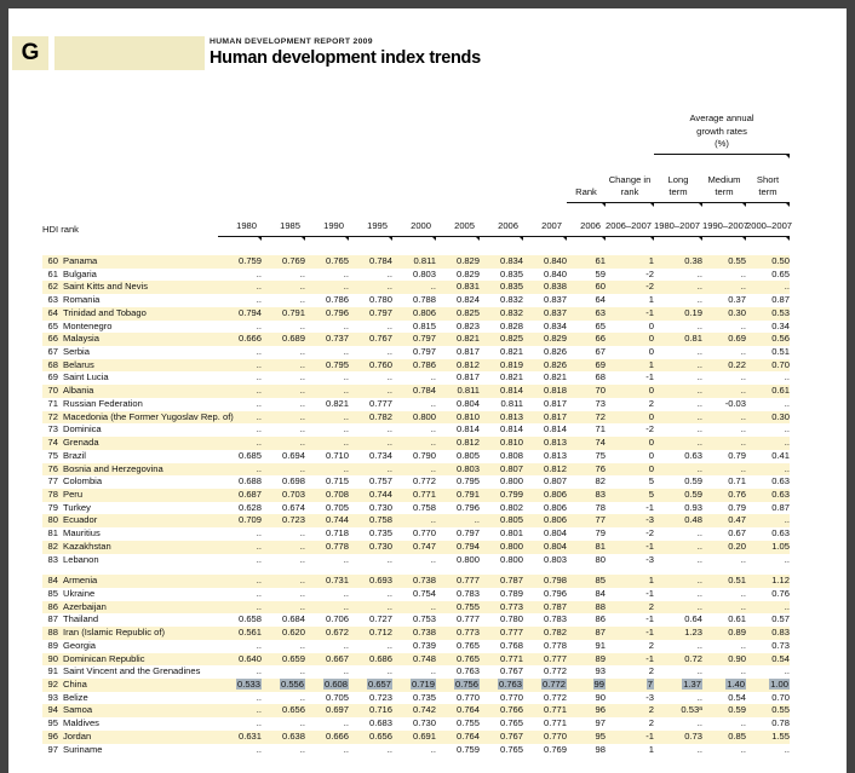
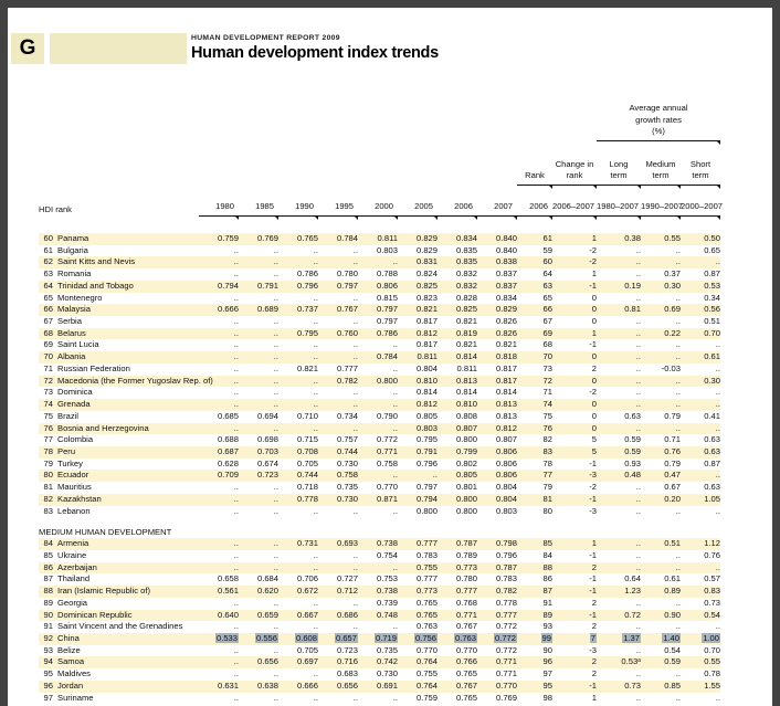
  G
  Human development index trends
  											Average annual growth rates (%)
  									Rank	Change in rank	Long term	Medium term	Short term
  HDI rank	1980	1985	1990	1995	2000	2005	2006	2007	2006	2006–2007	1980–2007	1990–2007	2000–2007
  60 Panama	0.759	0.769	0.765	0.784	0.811	0.829	0.834	0.840	61	1	0.38	0.55	0.50
  61 Bulgaria	..	..	..	..	0.803	0.829	0.835	0.840	59	-2	..	..	0.65
  62 Saint Kitts and Nevis	..	..	..	..	..	0.831	0.835	0.838	60	-2	..	..	..
  63 Romania	..	..	0.786	0.780	0.788	0.824	0.832	0.837	64	1	..	0.37	0.87
  64 Trinidad and Tobago	0.794	0.791	0.796	0.797	0.806	0.825	0.832	0.837	63	-1	0.19	0.30	0.53
  65 Montenegro	..	..	..	..	0.815	0.823	0.828	0.834	65	0	..	..	0.34
  66 Malaysia	0.666	0.689	0.737	0.767	0.797	0.821	0.825	0.829	66	0	0.81	0.69	0.56
  67 Serbia	..	..	..	..	0.797	0.817	0.821	0.826	67	0	..	..	0.51
  68 Belarus	..	..	0.795	0.760	0.786	0.812	0.819	0.826	69	1	..	0.22	0.70
  69 Saint Lucia	..	..	..	..	..	0.817	0.821	0.821	68	-1	..	..	..
  70 Albania	..	..	..	..	0.784	0.811	0.814	0.818	70	0	..	..	0.61
  71 Russian Federation	..	..	0.821	0.777	..	0.804	0.811	0.817	73	2	..	-0.03	..
  72 Macedonia (the Former Yugoslav Rep. of)	..	..	..	0.782	0.800	0.810	0.813	0.817	72	0	..	..	0.30
  73 Dominica	..	..	..	..	..	0.814	0.814	0.814	71	-2	..	..	..
  74 Grenada	..	..	..	..	..	0.812	0.810	0.813	74	0	..	..	..
  75 Brazil	0.685	0.694	0.710	0.734	0.790	0.805	0.808	0.813	75	0	0.63	0.79	0.41
  76 Bosnia and Herzegovina	..	..	..	..	..	0.803	0.807	0.812	76	0	..	..	..
  77 Colombia	0.688	0.698	0.715	0.757	0.772	0.795	0.800	0.807	82	5	0.59	0.71	0.63
  78 Peru	0.687	0.703	0.708	0.744	0.771	0.791	0.799	0.806	83	5	0.59	0.76	0.63
  79 Turkey	0.628	0.674	0.705	0.730	0.758	0.796	0.802	0.806	78	-1	0.93	0.79	0.87
  80 Ecuador	0.709	0.723	0.744	0.758	..	..	0.805	0.806	77	-3	0.48	0.47	..
  81 Mauritius	..	..	0.718	0.735	0.770	0.797	0.801	0.804	79	-2	..	0.67	0.63
- 82 Kazakhstan	..	..	0.778	0.730	0.747	0.794	0.800	0.804	81	-1	..	0.20	1.05
+ 82 Kazakhstan	..	..	0.778	0.730	0.871	0.794	0.800	0.804	81	-1	..	0.20	1.05
  83 Lebanon	..	..	..	..	..	0.800	0.800	0.803	80	-3	..	..	..
+ MEDIUM HUMAN DEVELOPMENT
  84 Armenia	..	..	0.731	0.693	0.738	0.777	0.787	0.798	85	1	..	0.51	1.12
  85 Ukraine	..	..	..	..	0.754	0.783	0.789	0.796	84	-1	..	..	0.76
  86 Azerbaijan	..	..	..	..	..	0.755	0.773	0.787	88	2	..	..	..
  87 Thailand	0.658	0.684	0.706	0.727	0.753	0.777	0.780	0.783	86	-1	0.64	0.61	0.57
  88 Iran (Islamic Republic of)	0.561	0.620	0.672	0.712	0.738	0.773	0.777	0.782	87	-1	1.23	0.89	0.83
  89 Georgia	..	..	..	..	0.739	0.765	0.768	0.778	91	2	..	..	0.73
  90 Dominican Republic	0.640	0.659	0.667	0.686	0.748	0.765	0.771	0.777	89	-1	0.72	0.90	0.54
  91 Saint Vincent and the Grenadines	..	..	..	..	..	0.763	0.767	0.772	93	2	..	..	..
  92 China	0.533	0.556	0.608	0.657	0.719	0.756	0.763	0.772	99	7	1.37	1.40	1.00
  93 Belize	..	..	0.705	0.723	0.735	0.770	0.770	0.772	90	-3	..	0.54	0.70
  94 Samoa	..	0.656	0.697	0.716	0.742	0.764	0.766	0.771	96	2	0.53ᵃ	0.59	0.55
  95 Maldives	..	..	..	0.683	0.730	0.755	0.765	0.771	97	2	..	..	0.78
  96 Jordan	0.631	0.638	0.666	0.656	0.691	0.764	0.767	0.770	95	-1	0.73	0.85	1.55
  97 Suriname	..	..	..	..	..	0.759	0.765	0.769	98	1	..	..	..
